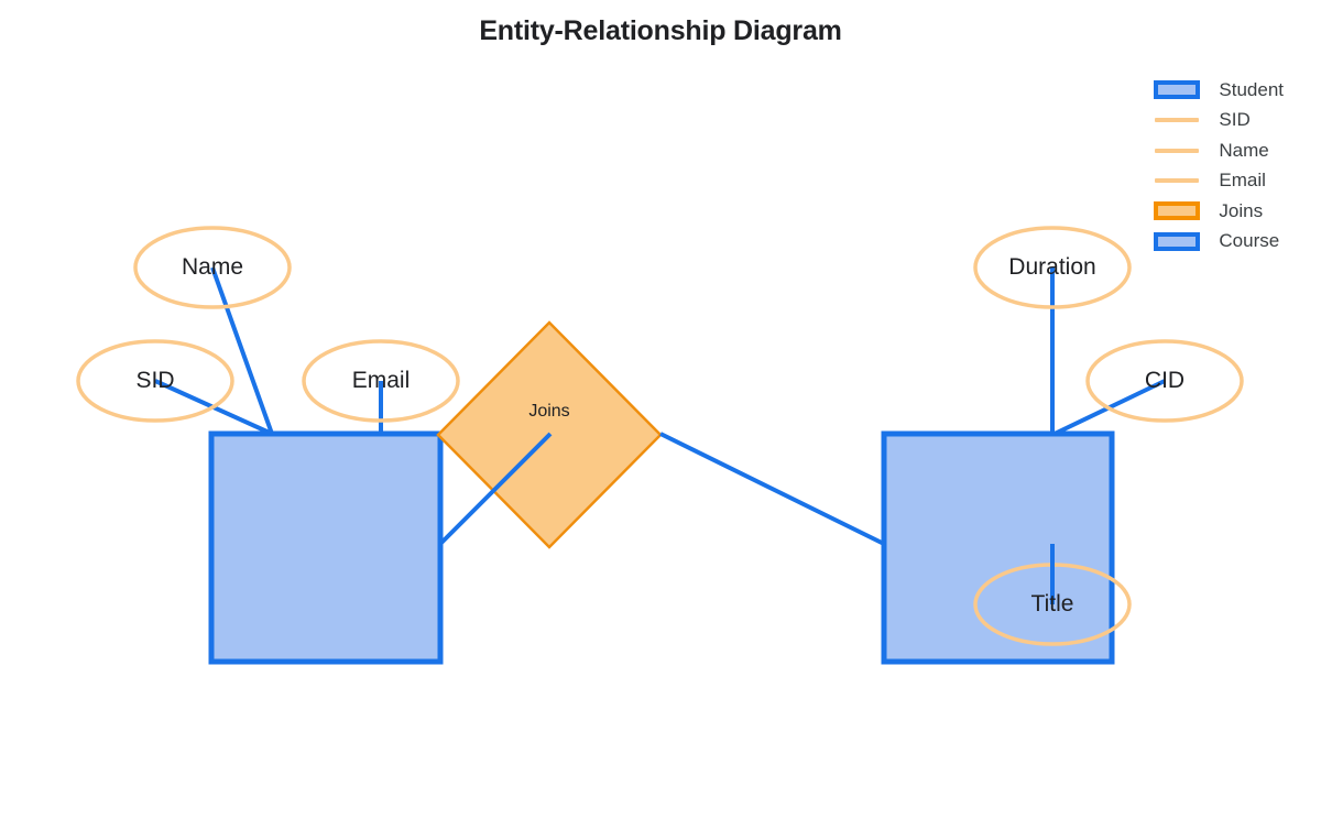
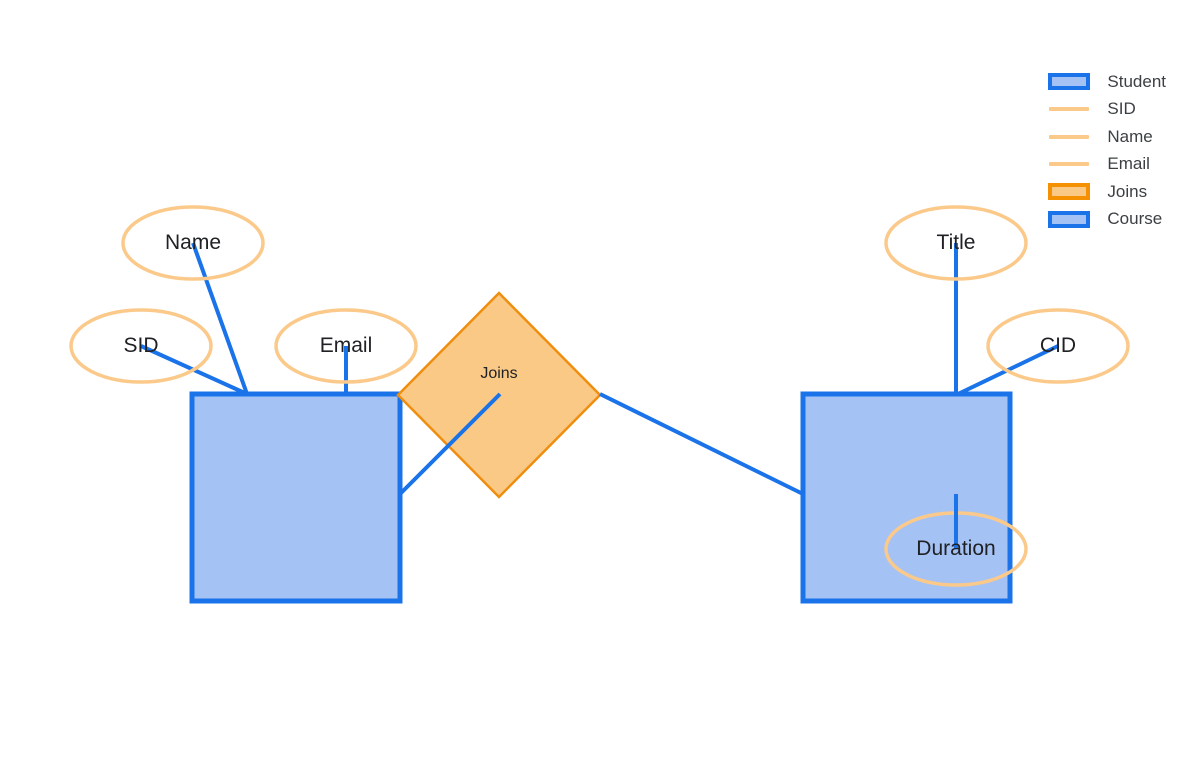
- Entity-Relationship Diagram
  Name
  SID
  Email
- Duration
+ Title
  CID
- Title
+ Duration
  Joins
  Student
  SID
  Name
  Email
  Joins
  Course
